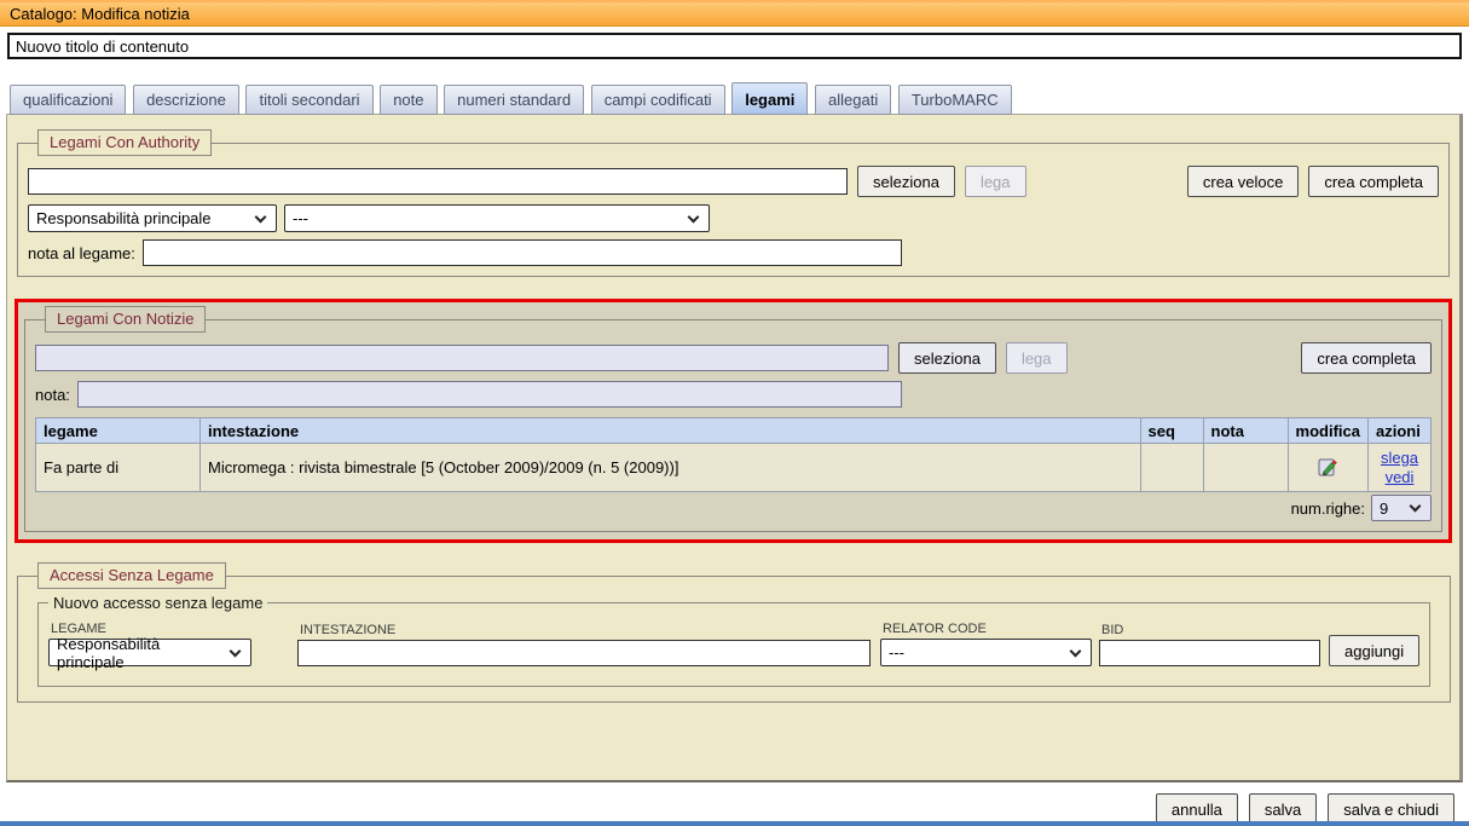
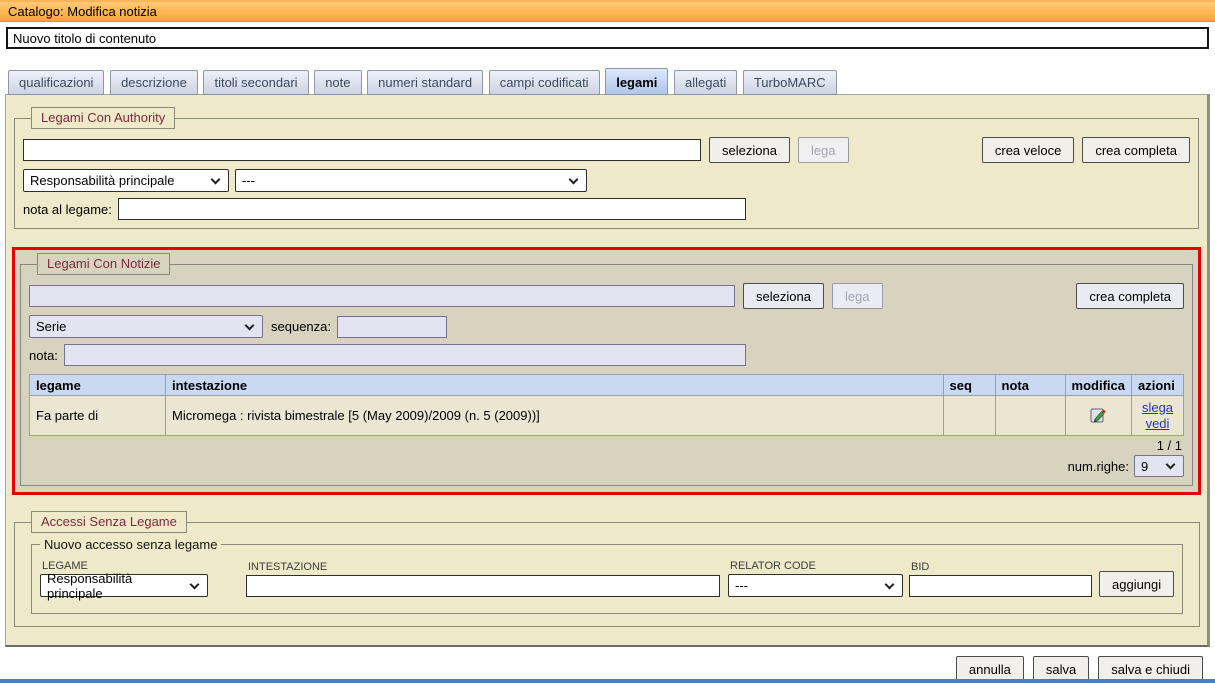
  Catalogo: Modifica notizia
  Nuovo titolo di contenuto
  qualificazioni descrizione titoli secondari note numeri standard campi codificati legami allegati TurboMARC
  Legami Con Authority
  seleziona
  lega
  crea veloce
  crea completa
  Responsabilità principale
  ---
  nota al legame:
  Legami Con Notizie
  seleziona
  lega
  crea completa
+ Serie
+ sequenza:
  nota:
  legame	intestazione	seq	nota	modifica	azioni
- Fa parte di	Micromega : rivista bimestrale [5 (October 2009)/2009 (n. 5 (2009))]				slega vedi
+ Fa parte di	Micromega : rivista bimestrale [5 (May 2009)/2009 (n. 5 (2009))]				slega vedi
+ 1 / 1
  num.righe:
  9
  Accessi Senza Legame
  Nuovo accesso senza legame
  LEGAME
  Responsabilità principale
  INTESTAZIONE
  RELATOR CODE
  ---
  BID
  aggiungi
  annulla
  salva
  salva e chiudi
